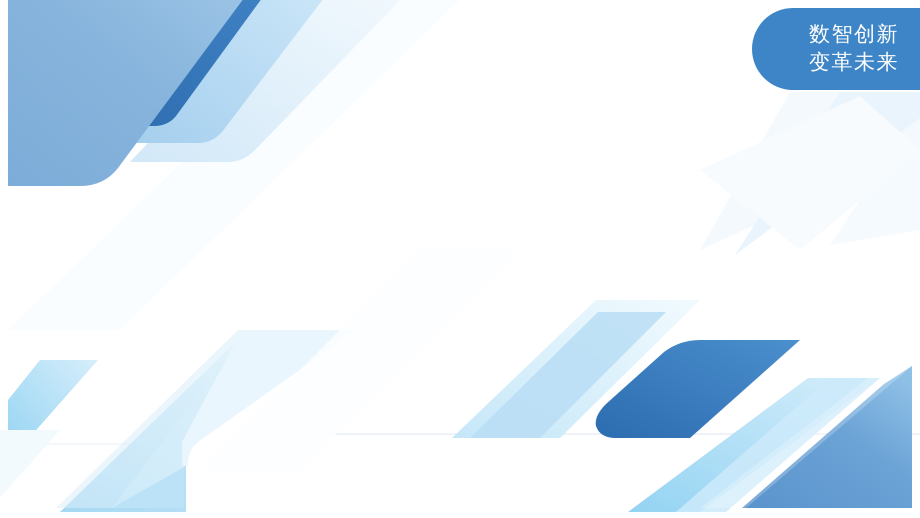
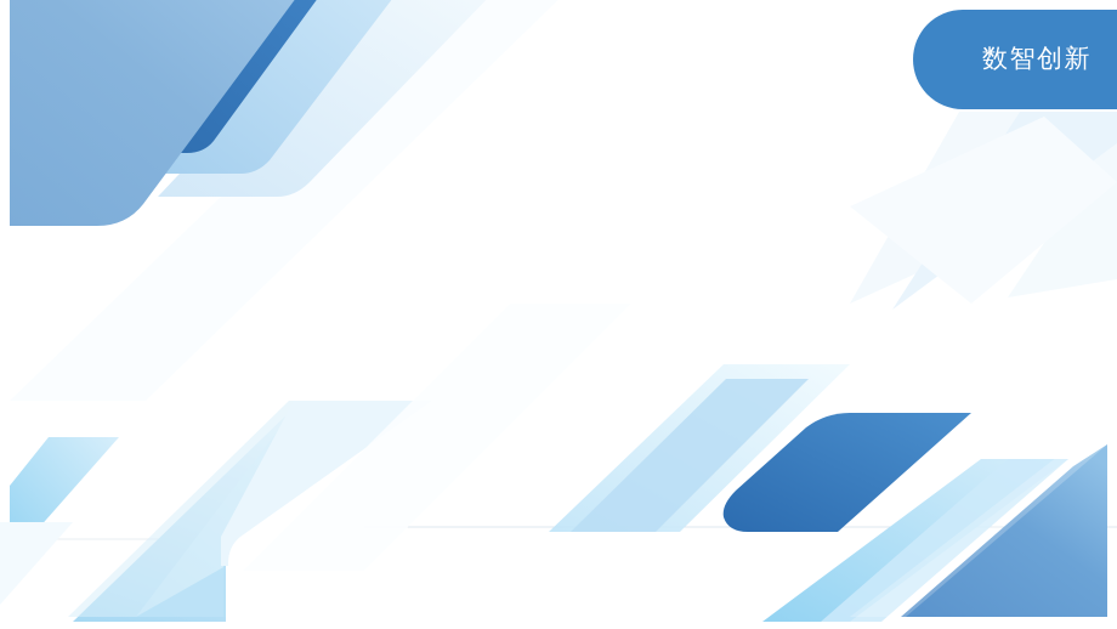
  数智创新
- 变革未来
